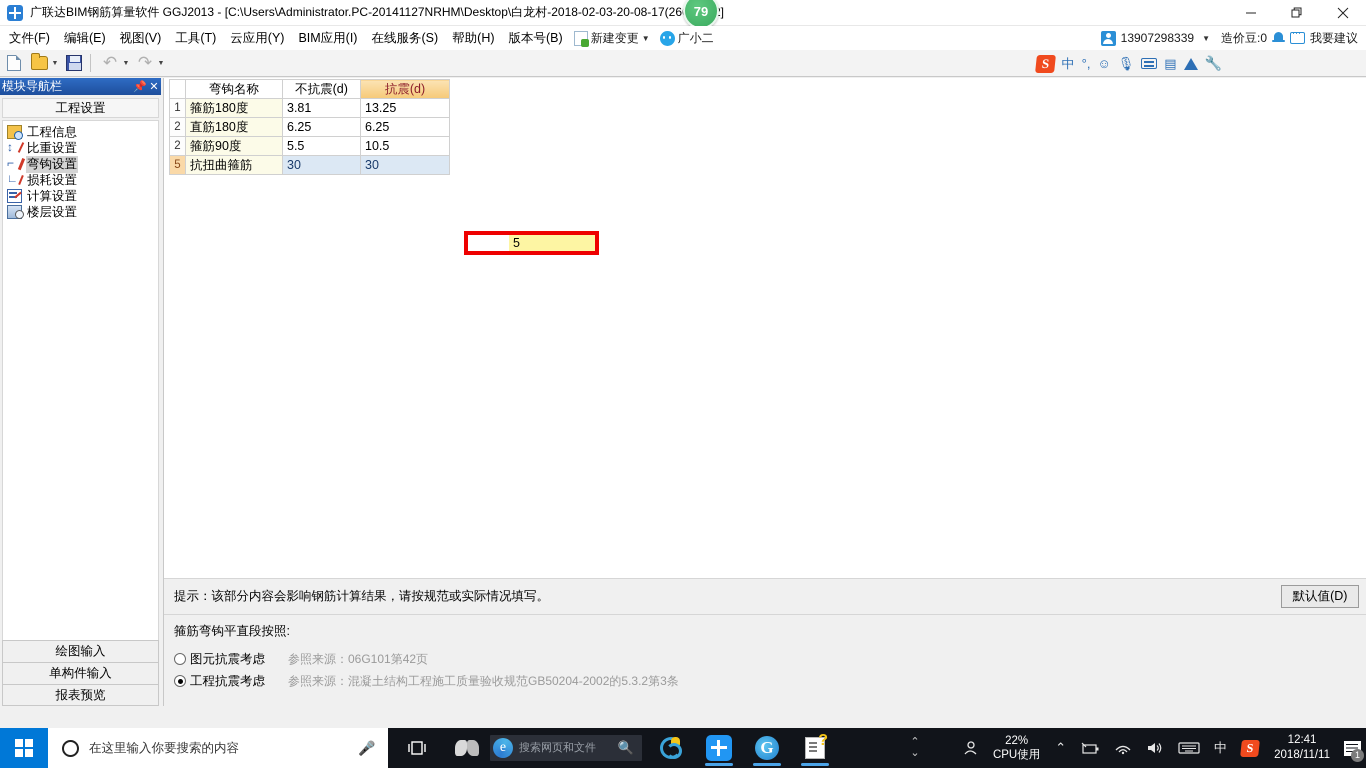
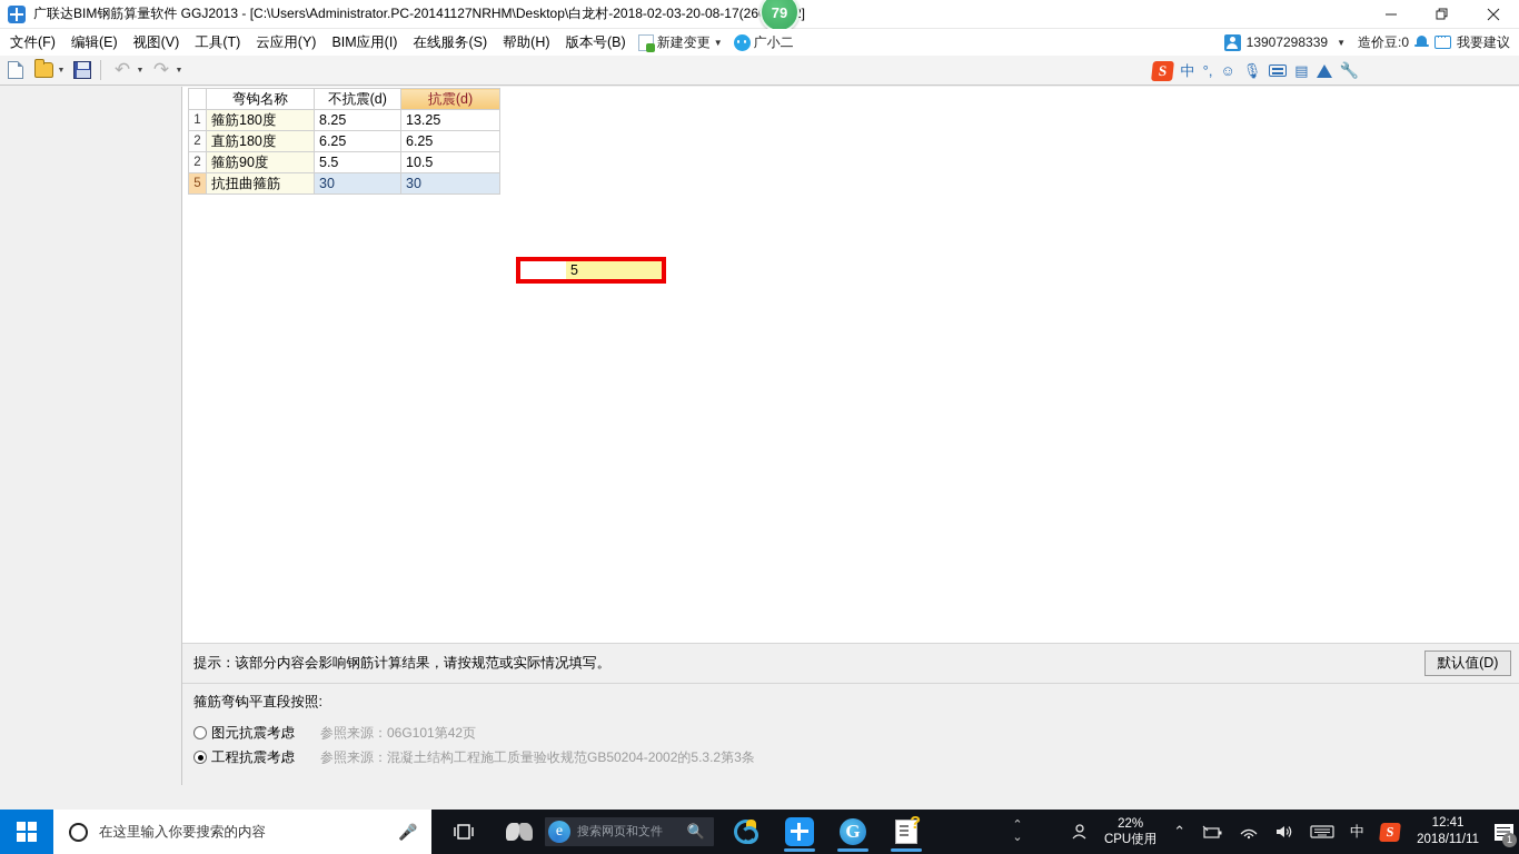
  广联达BIM钢筋算量软件 GGJ2013 - [C:\Users\Administrator.PC-20141127NRHM\Desktop\白龙村-2018-02-03-20-08-17(26]
  79
  文件(F)
  编辑(E)
  视图(V)
  工具(T)
  云应用(Y)
  BIM应用(I)
  在线服务(S)
  帮助(H)
  版本号(B)
  新建变更
  ▼
  广小二
  13907298339
  ▼
  造价豆:0
  我要建议
  ↶
  ↷
  中
  °,
  ☺
  🎙
  ▤
  🔧
- 模块导航栏
- 📌
- ✕
- 工程设置
- 工程信息
- ↕
- 比重设置
- ⌐
- 弯钩设置
- ∟
- 损耗设置
- 计算设置
- 楼层设置
- 绘图输入
- 单构件输入
- 报表预览
  	弯钩名称	不抗震(d)	抗震(d)
- 1	箍筋180度	3.81	13.25
+ 1	箍筋180度	8.25	13.25
  2	直筋180度	6.25	6.25
  2	箍筋90度	5.5	10.5
  5	抗扭曲箍筋	30	30
  5
  提示：该部分内容会影响钢筋计算结果，请按规范或实际情况填写。
  默认值(D)
  箍筋弯钩平直段按照:
  图元抗震考虑
  参照来源：
  06G101第42页
  工程抗震考虑
  参照来源：
  混凝土结构工程施工质量验收规范GB50204-2002的5.3.2第3条
  在这里输入你要搜索的内容
  🎤
  e
  搜索网页和文件
  🔍
  G
  ⌃
  ⌄
  22%
  CPU使用
  ⌃
  中
  12:41
  2018/11/11
  1
